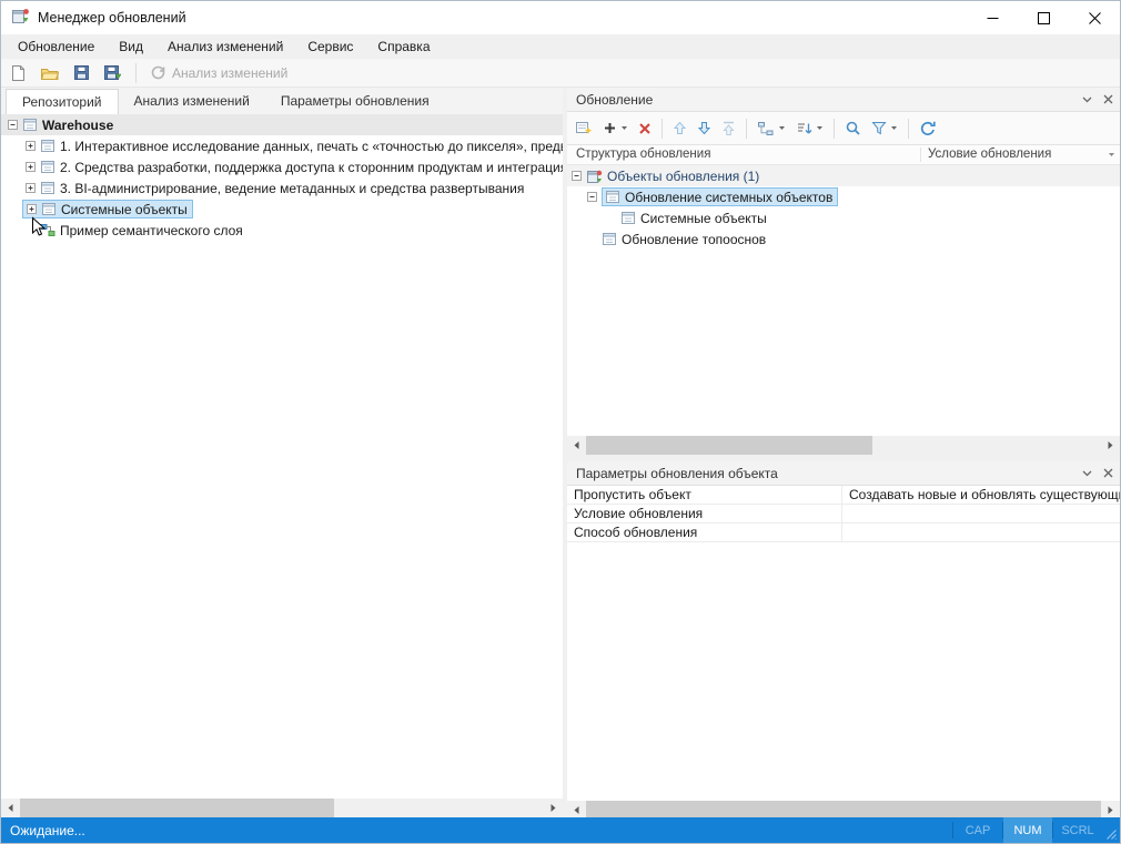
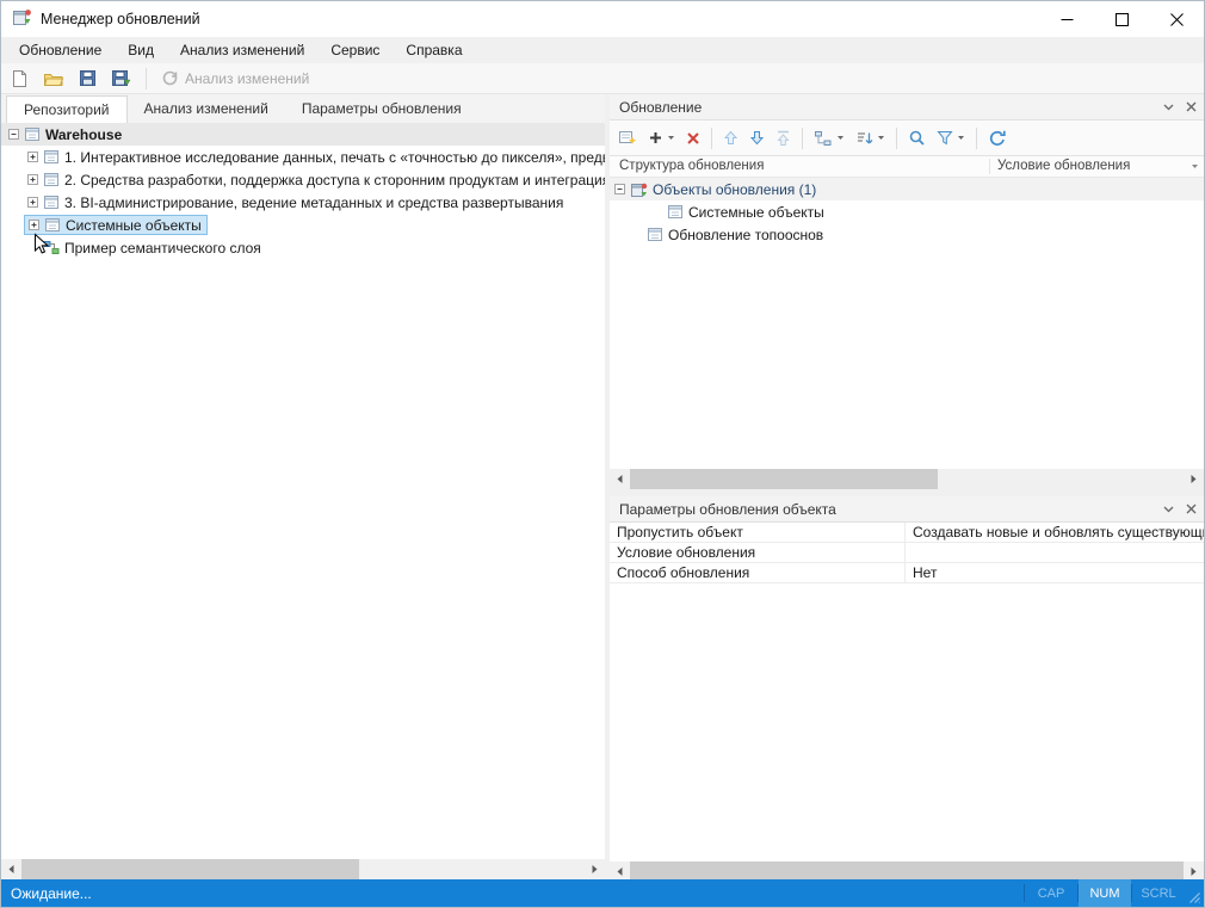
  Менеджер обновлений
  Обновление
  Вид
  Анализ изменений
  Сервис
  Справка
  Анализ изменений
  Репозиторий
  Анализ изменений
  Параметры обновления
  Warehouse
  1. Интерактивное исследование данных, печать с «точностью до пикселя», пред
  2. Средства разработки, поддержка доступа к сторонним продуктам и интеграци
  3. BI-администрирование, ведение метаданных и средства развертывания
  Системные объекты
  Пример семантического слоя
  Обновление
  Структура обновления
  Условие обновления
  Объекты обновления (1)
- Обновление системных объектов
  Системные объекты
  Обновление топооснов
  Параметры обновления объекта
  Пропустить объект
  Создавать новые и обновлять существующ
  Условие обновления
  Способ обновления
+ Нет
  Ожидание...
  CAP
  NUM
  SCRL
